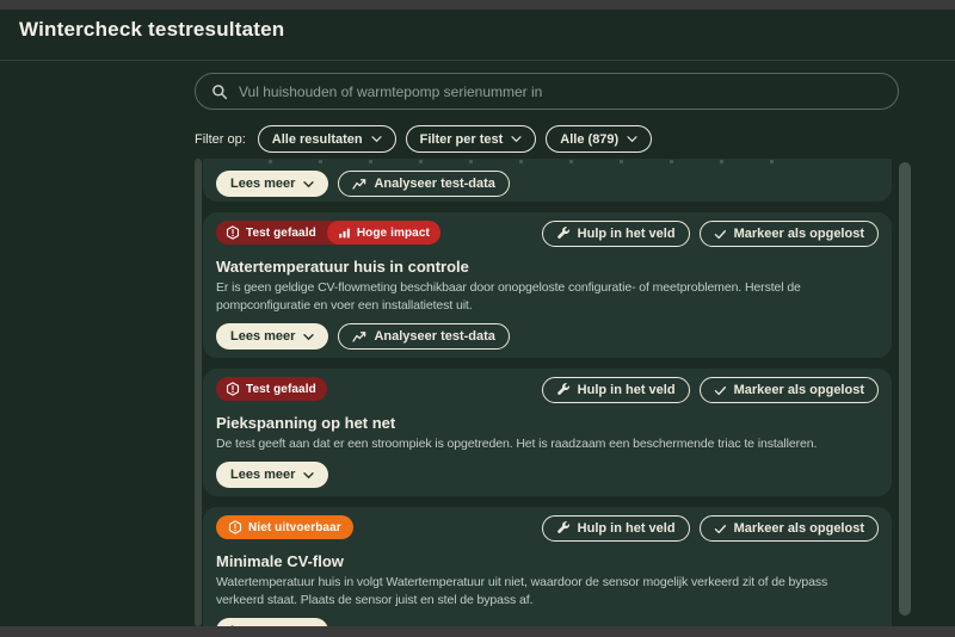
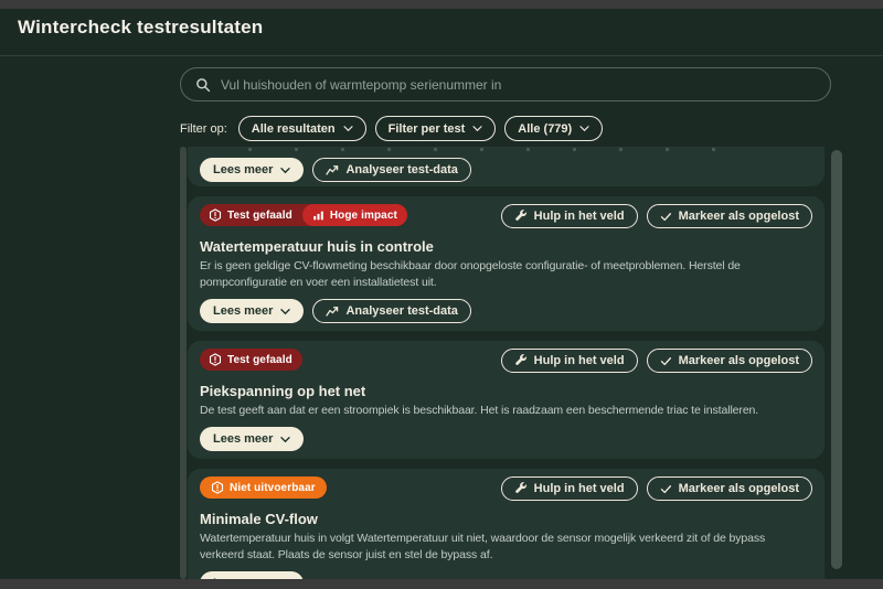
  Wintercheck testresultaten
  Vul huishouden of warmtepomp serienummer in
  Filter op:
  Alle resultaten
  Filter per test
- Alle (879)
+ Alle (779)
  Lees meer
  Analyseer test-data
  Test gefaald
  Hoge impact
  Hulp in het veld
  Markeer als opgelost
  Watertemperatuur huis in controle
  Er is geen geldige CV-flowmeting beschikbaar door onopgeloste configuratie- of meetproblemen. Herstel de pompconfiguratie en voer een installatietest uit.
  Lees meer
  Analyseer test-data
  Test gefaald
  Hulp in het veld
  Markeer als opgelost
  Piekspanning op het net
- De test geeft aan dat er een stroompiek is opgetreden. Het is raadzaam een beschermende triac te installeren.
+ De test geeft aan dat er een stroompiek is beschikbaar. Het is raadzaam een beschermende triac te installeren.
  Lees meer
  Niet uitvoerbaar
  Hulp in het veld
  Markeer als opgelost
  Minimale CV-flow
  Watertemperatuur huis in volgt Watertemperatuur uit niet, waardoor de sensor mogelijk verkeerd zit of de bypass verkeerd staat. Plaats de sensor juist en stel de bypass af.
